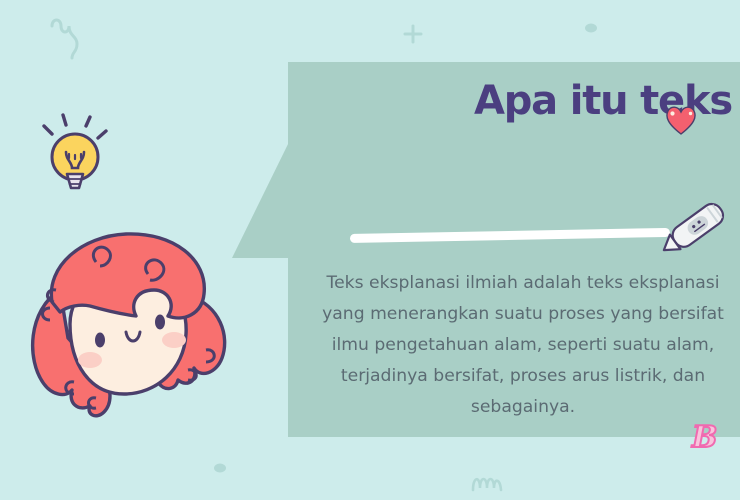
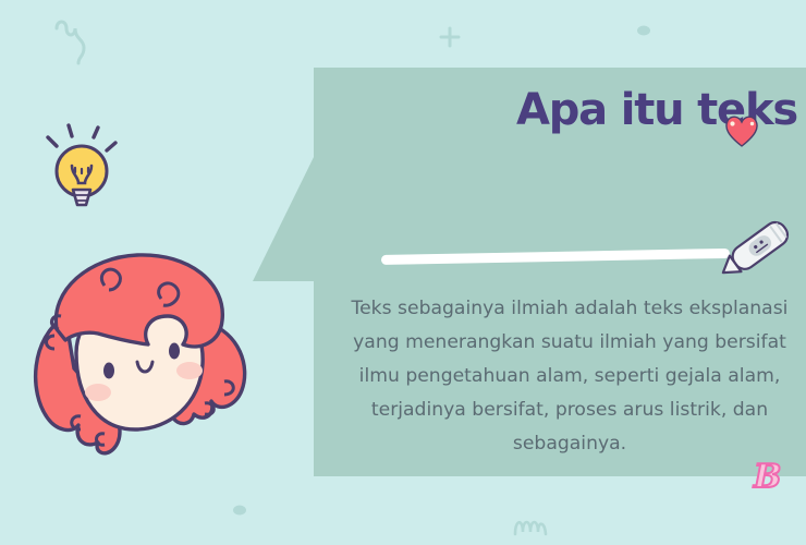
  Apa itu teks
- Teks eksplanasi ilmiah adalah teks eksplanasi
+ Teks sebagainya ilmiah adalah teks eksplanasi
- yang menerangkan suatu proses yang bersifat
+ yang menerangkan suatu ilmiah yang bersifat
- ilmu pengetahuan alam, seperti suatu alam,
+ ilmu pengetahuan alam, seperti gejala alam,
  terjadinya bersifat, proses arus listrik, dan
  sebagainya.
  B
